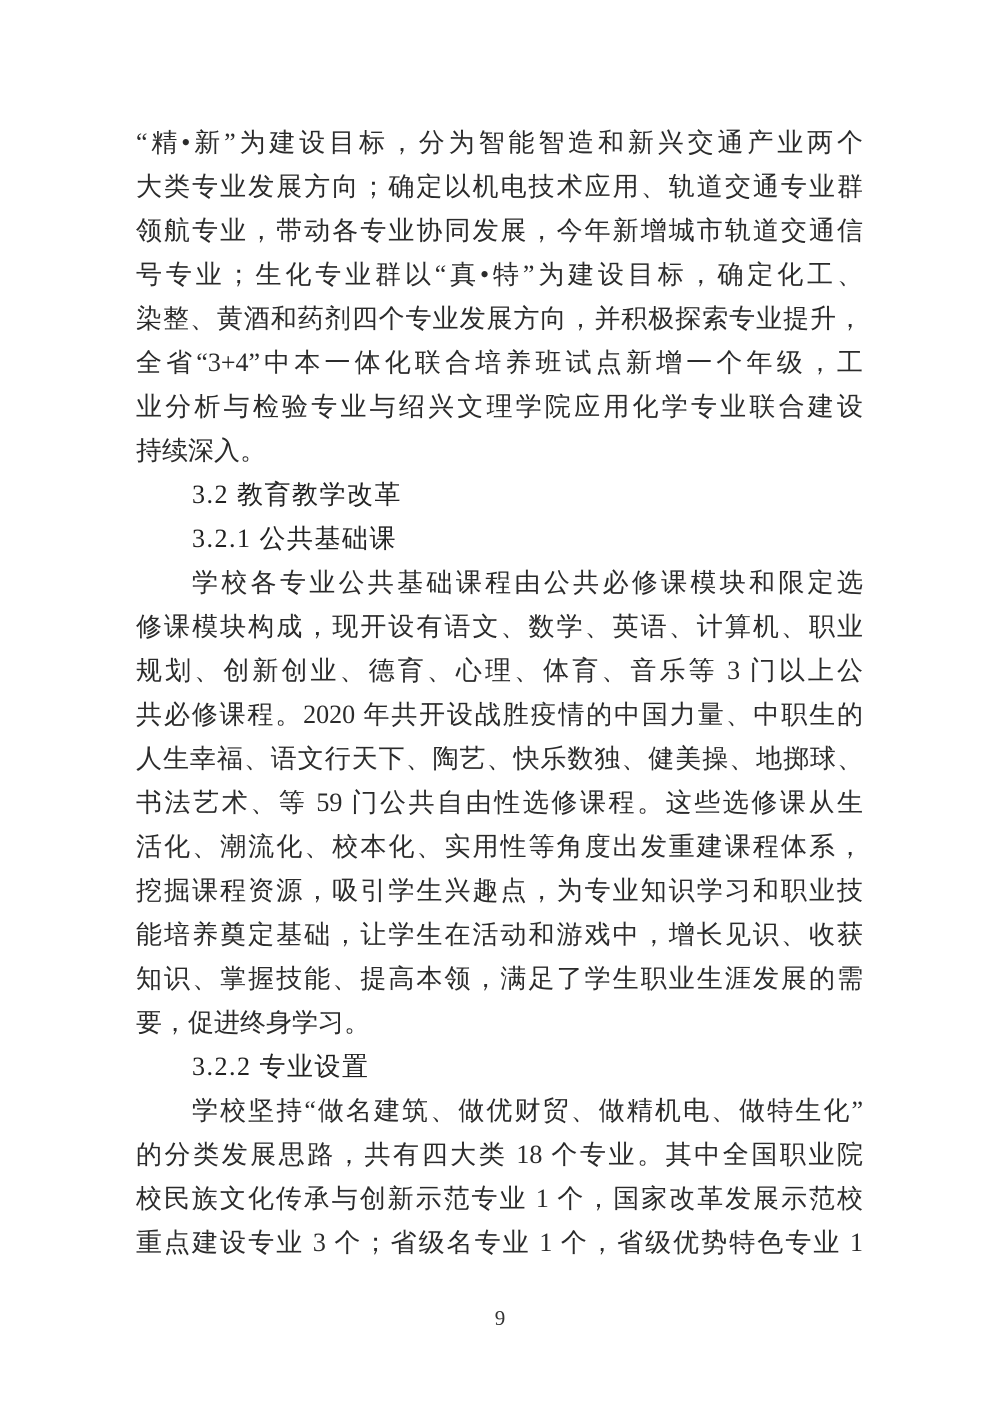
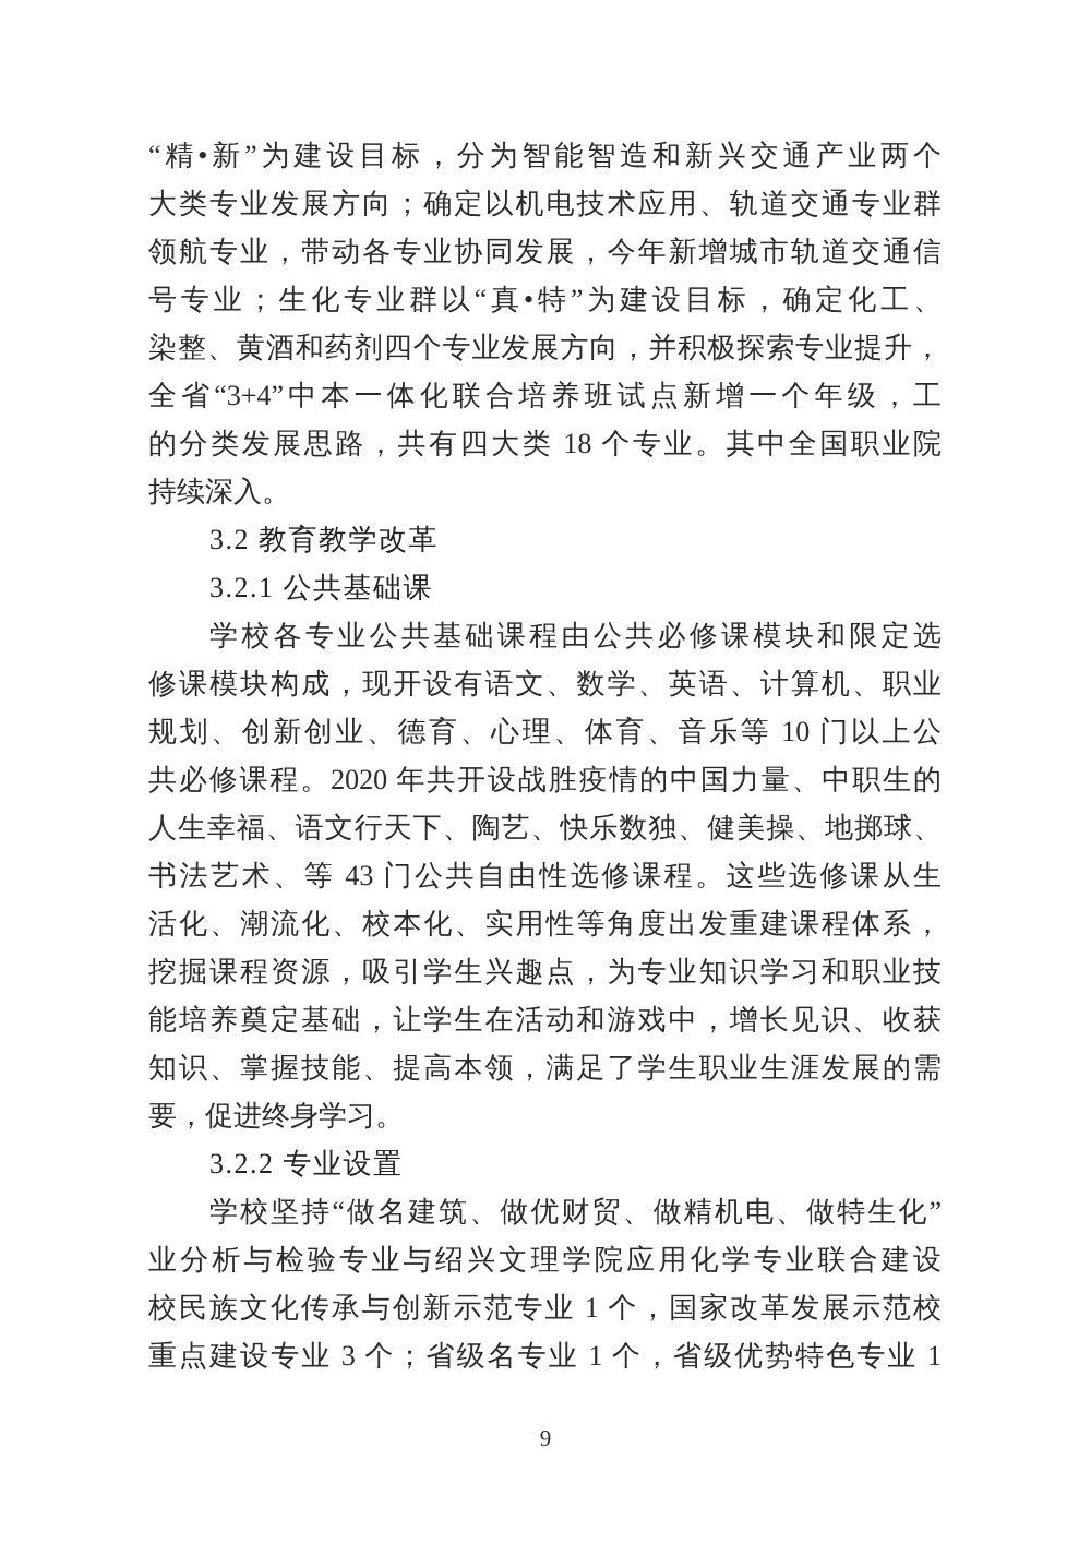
  “精•新”为建设目标，分为智能智造和新兴交通产业两个
  大类专业发展方向；确定以机电技术应用、轨道交通专业群
  领航专业，带动各专业协同发展，今年新增城市轨道交通信
  号专业；生化专业群以“真•特”为建设目标，确定化工、
  染整、黄酒和药剂四个专业发展方向，并积极探索专业提升，
  全省“3+4”中本一体化联合培养班试点新增一个年级，工
- 业分析与检验专业与绍兴文理学院应用化学专业联合建设
+ 的分类发展思路，共有四大类 18 个专业。其中全国职业院
  持续深入。
  3.2 教育教学改革
  3.2.1 公共基础课
  学校各专业公共基础课程由公共必修课模块和限定选
  修课模块构成，现开设有语文、数学、英语、计算机、职业
- 规划、创新创业、德育、心理、体育、音乐等 3 门以上公
+ 规划、创新创业、德育、心理、体育、音乐等 10 门以上公
  共必修课程。2020 年共开设战胜疫情的中国力量、中职生的
  人生幸福、语文行天下、陶艺、快乐数独、健美操、地掷球、
- 书法艺术、等 59 门公共自由性选修课程。这些选修课从生
+ 书法艺术、等 43 门公共自由性选修课程。这些选修课从生
  活化、潮流化、校本化、实用性等角度出发重建课程体系，
  挖掘课程资源，吸引学生兴趣点，为专业知识学习和职业技
  能培养奠定基础，让学生在活动和游戏中，增长见识、收获
  知识、掌握技能、提高本领，满足了学生职业生涯发展的需
  要，促进终身学习。
  3.2.2 专业设置
  学校坚持“做名建筑、做优财贸、做精机电、做特生化”
- 的分类发展思路，共有四大类 18 个专业。其中全国职业院
+ 业分析与检验专业与绍兴文理学院应用化学专业联合建设
  校民族文化传承与创新示范专业 1 个，国家改革发展示范校
  重点建设专业 3 个；省级名专业 1 个，省级优势特色专业 1
  9
